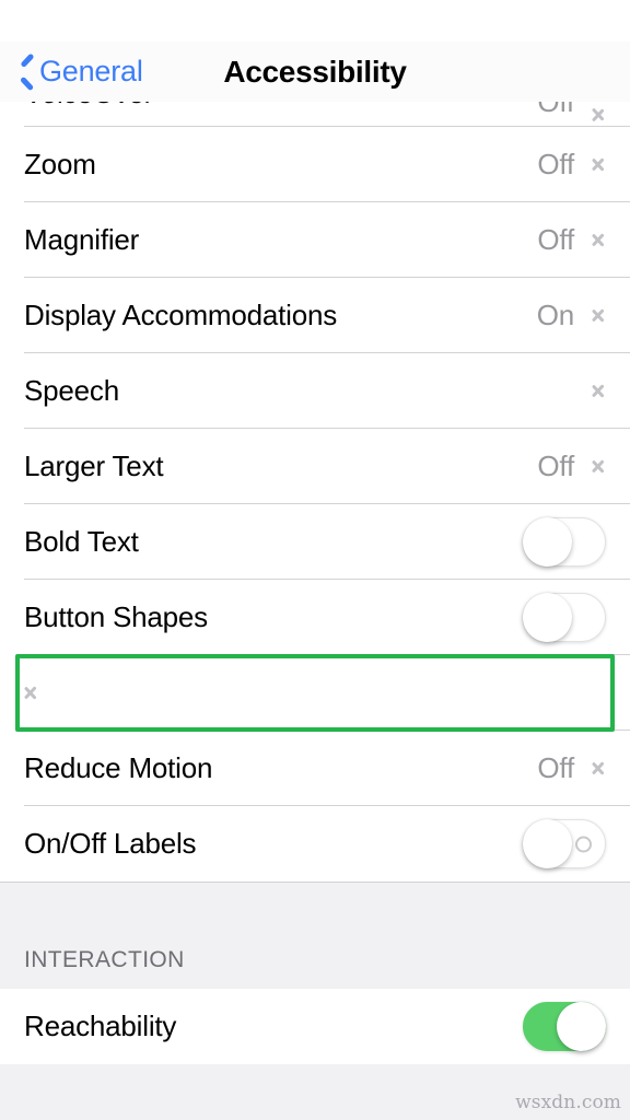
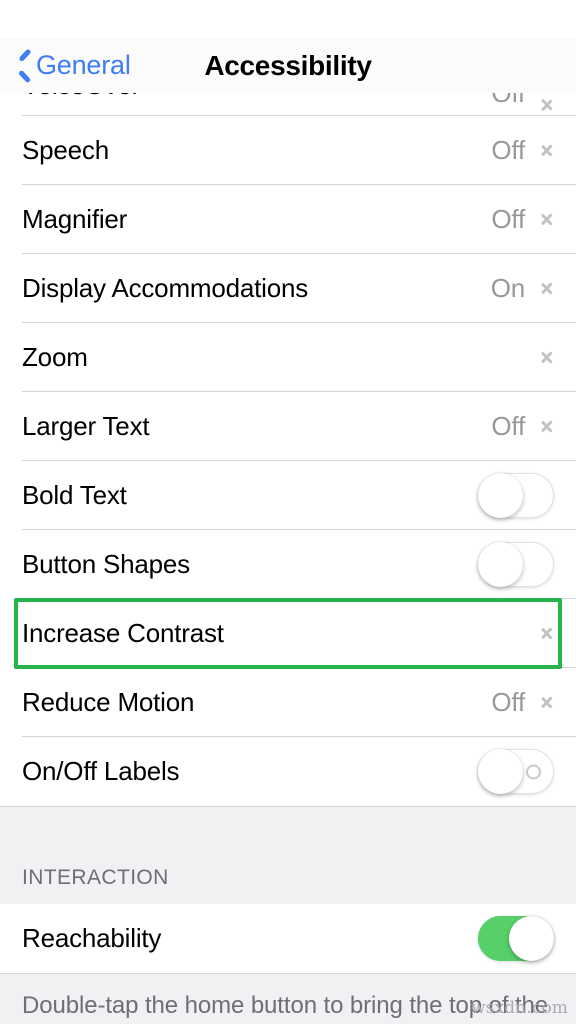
  General
  Accessibility
  Off
- Zoom
+ Speech
  Off
  Magnifier
  Off
  Display Accommodations
  On
- Speech
+ Zoom
  Larger Text
  Off
  Bold Text
  Button Shapes
+ Increase Contrast
  Reduce Motion
  Off
  On/Off Labels
  INTERACTION
  Reachability
+ Double-tap the home button to bring the top of the
  wsxdn.com
